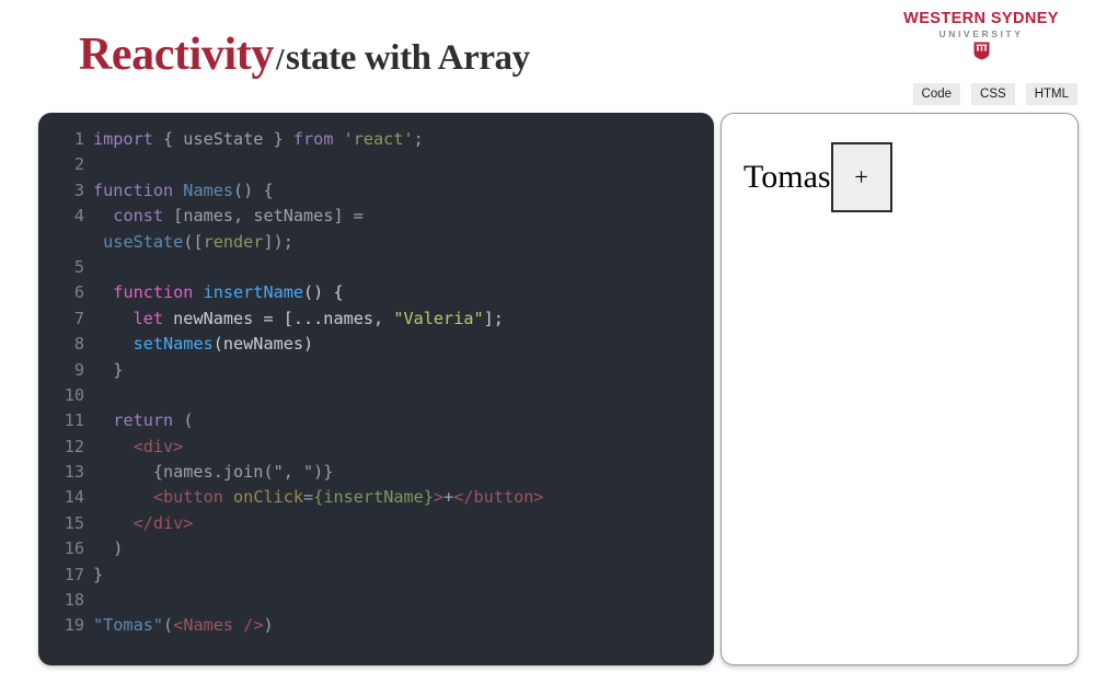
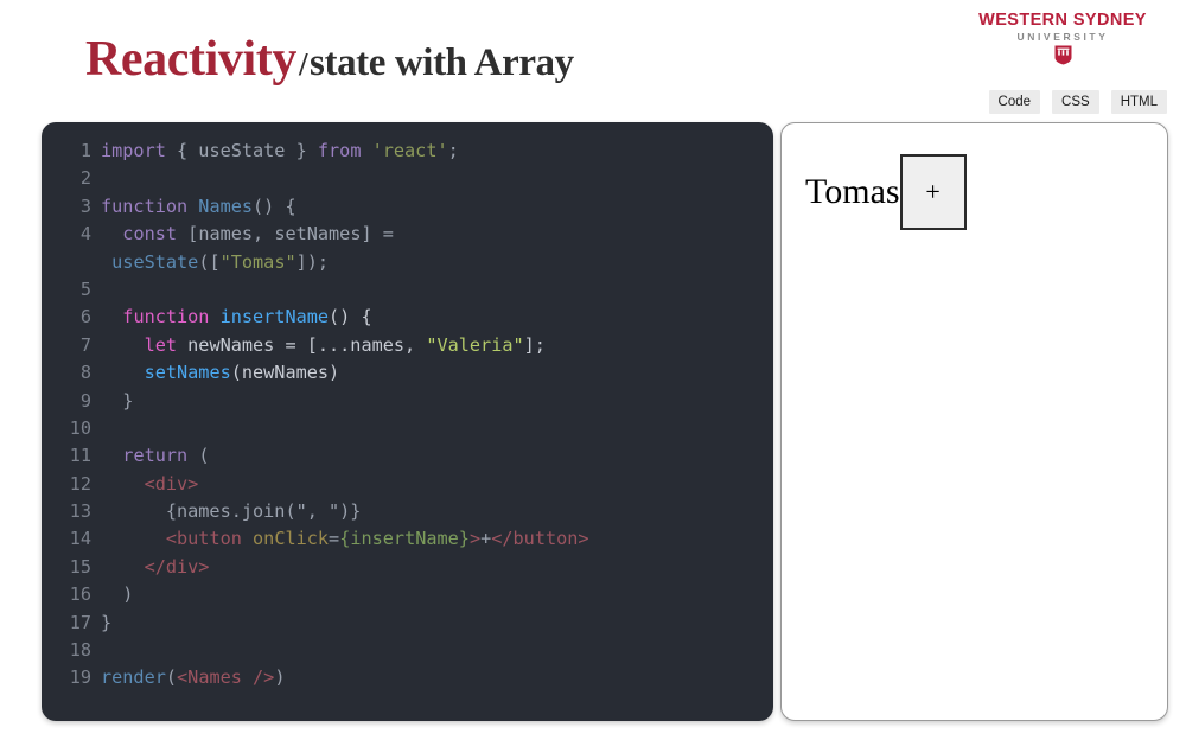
  Reactivity/state with Array
  WESTERN SYDNEY
  UNIVERSITY
  Code
  CSS
  HTML
  1 import { useState } from 'react';
  2
  3 function Names() {
  4 const [names, setNames] =
- useState([render]);
+ useState(["Tomas"]);
  5
  6 function insertName() {
  7 let newNames = [...names, "Valeria"];
  8 setNames(newNames)
  9 }
  10
  11 return (
  12 <div>
  13 {names.join(", ")}
  14 <button onClick={insertName}>+</button>
  15 </div>
  16 )
  17 }
  18
- 19 "Tomas"(<Names />)
+ 19 render(<Names />)
  Tomas
  +
